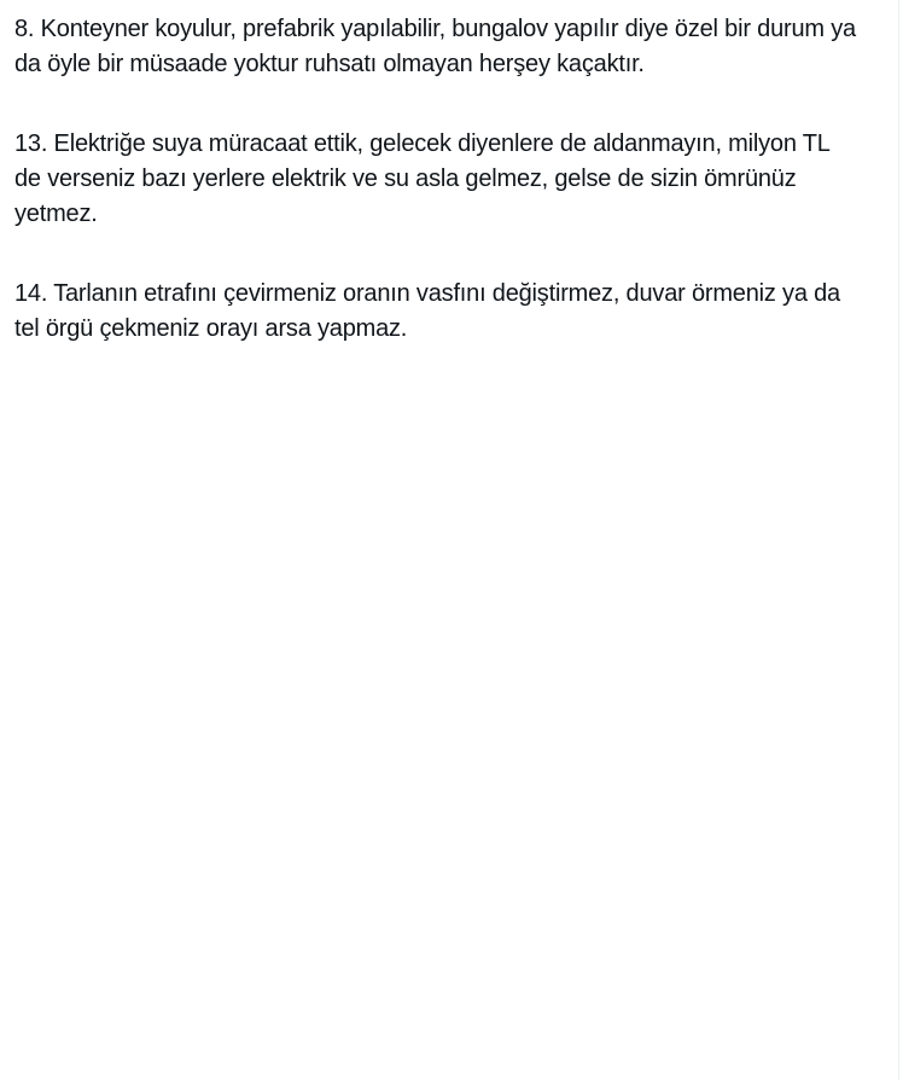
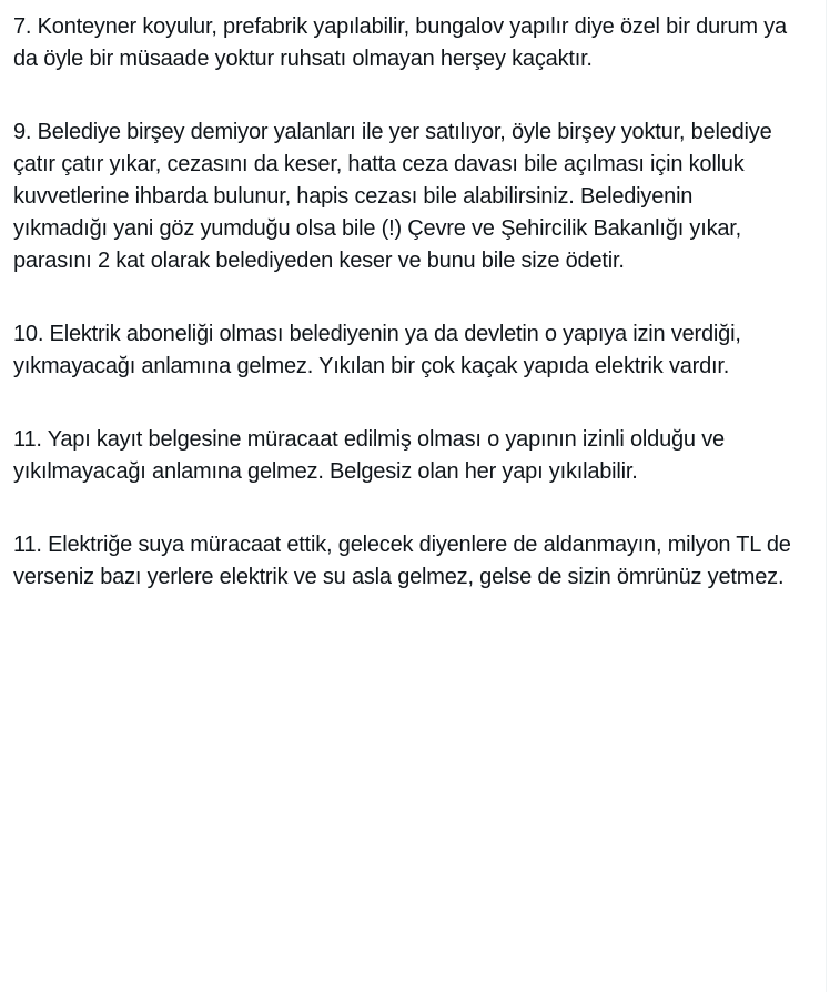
- 8. Konteyner koyulur, prefabrik yapılabilir, bungalov yapılır diye özel bir durum ya da öyle bir müsaade yoktur ruhsatı olmayan herşey kaçaktır.
+ 7. Konteyner koyulur, prefabrik yapılabilir, bungalov yapılır diye özel bir durum ya da öyle bir müsaade yoktur ruhsatı olmayan herşey kaçaktır.
+ 9. Belediye birşey demiyor yalanları ile yer satılıyor, öyle birşey yoktur, belediye çatır çatır yıkar, cezasını da keser, hatta ceza davası bile açılması için kolluk kuvvetlerine ihbarda bulunur, hapis cezası bile alabilirsiniz. Belediyenin yıkmadığı yani göz yumduğu olsa bile (!) Çevre ve Şehircilik Bakanlığı yıkar, parasını 2 kat olarak belediyeden keser ve bunu bile size ödetir.
+ 10. Elektrik aboneliği olması belediyenin ya da devletin o yapıya izin verdiği, yıkmayacağı anlamına gelmez. Yıkılan bir çok kaçak yapıda elektrik vardır.
+ 11. Yapı kayıt belgesine müracaat edilmiş olması o yapının izinli olduğu ve yıkılmayacağı anlamına gelmez. Belgesiz olan her yapı yıkılabilir.
- 13. Elektriğe suya müracaat ettik, gelecek diyenlere de aldanmayın, milyon TL de verseniz bazı yerlere elektrik ve su asla gelmez, gelse de sizin ömrünüz yetmez.
+ 11. Elektriğe suya müracaat ettik, gelecek diyenlere de aldanmayın, milyon TL de verseniz bazı yerlere elektrik ve su asla gelmez, gelse de sizin ömrünüz yetmez.
- 14. Tarlanın etrafını çevirmeniz oranın vasfını değiştirmez, duvar örmeniz ya da tel örgü çekmeniz orayı arsa yapmaz.
